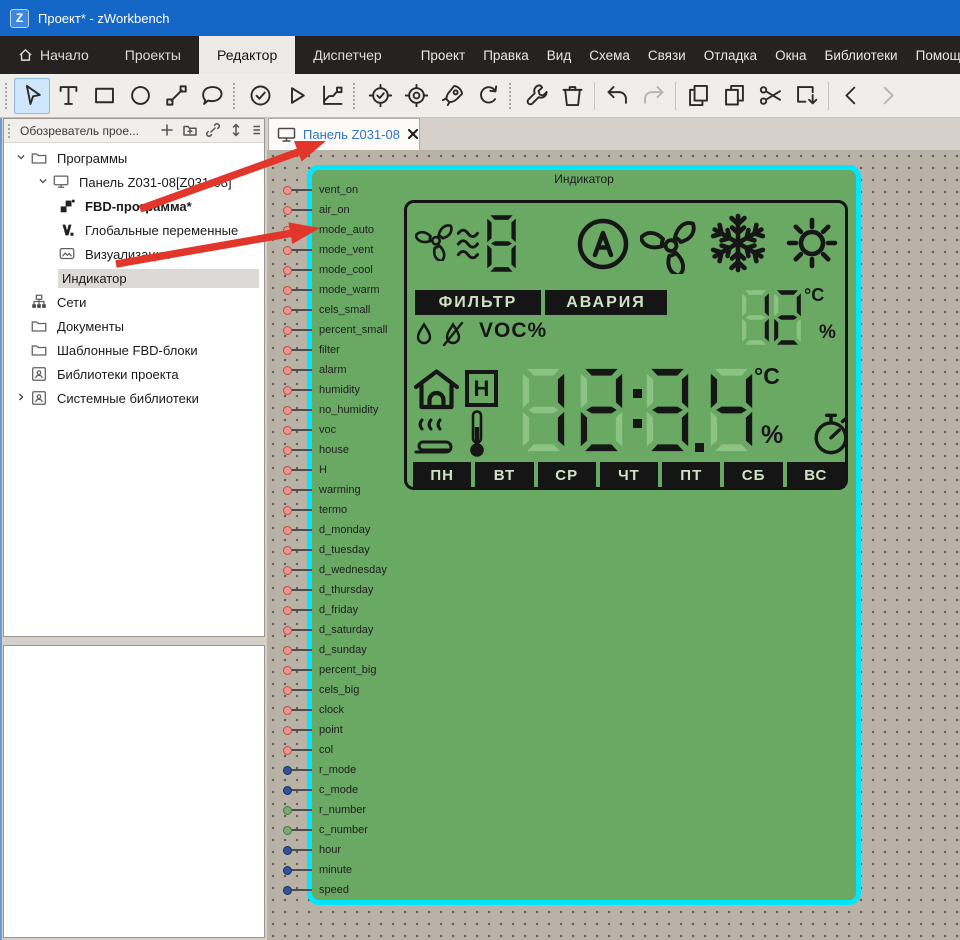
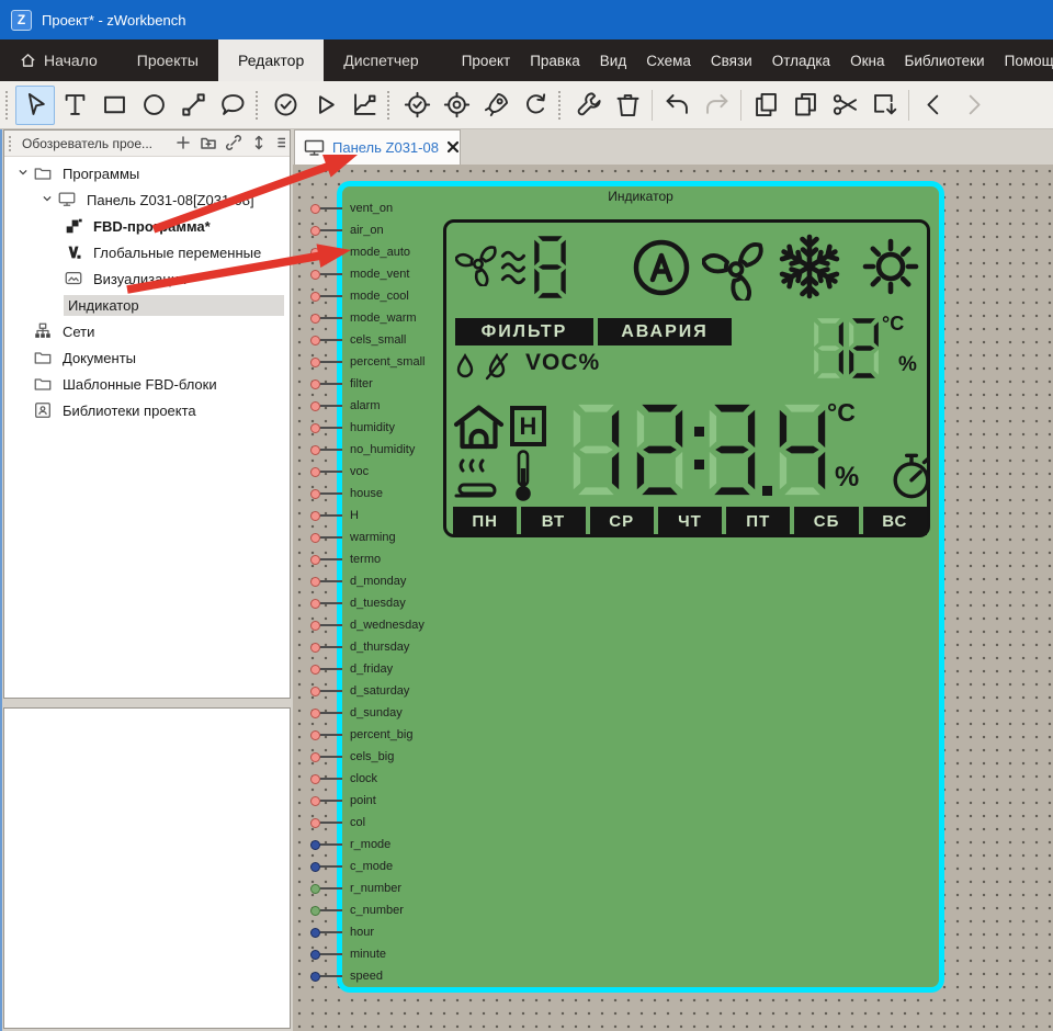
  Z
  Проект* - zWorkbench
  Начало
  Проекты
  Редактор
  Диспетчер
  Проект
  Правка
  Вид
  Схема
  Связи
  Отладка
  Окна
  Библиотеки
  Помощ
  Обозреватель прое...
  Программы
  Панель Z031-08[Z03]
  FBD-промма*
  Глобальные переменные
  Визуализа
  Индикатор
  Сети
  Документы
  Шаблонные FBD-блоки
  Библиотеки проекта
- Системные библиотеки
  Панель Z031-08
  Индикатор
  ФИЛЬТР
  АВАРИЯ
  °C
  %
  VOC%
  H
  °C
  %
  ПН
  ВТ
  СР
  ЧТ
  ПТ
  СБ
  ВС
  vent_on
  air_on
  mode_auto
  mode_vent
  mode_cool
  mode_warm
  cels_small
  percent_small
  filter
  alarm
  humidity
  no_humidity
  voc
  house
  H
  warming
  termo
  d_monday
  d_tuesday
  d_wednesday
  d_thursday
  d_friday
  d_saturday
  d_sunday
  percent_big
  cels_big
  clock
  point
  col
  r_mode
  c_mode
  r_number
  c_number
  hour
  minute
  speed
